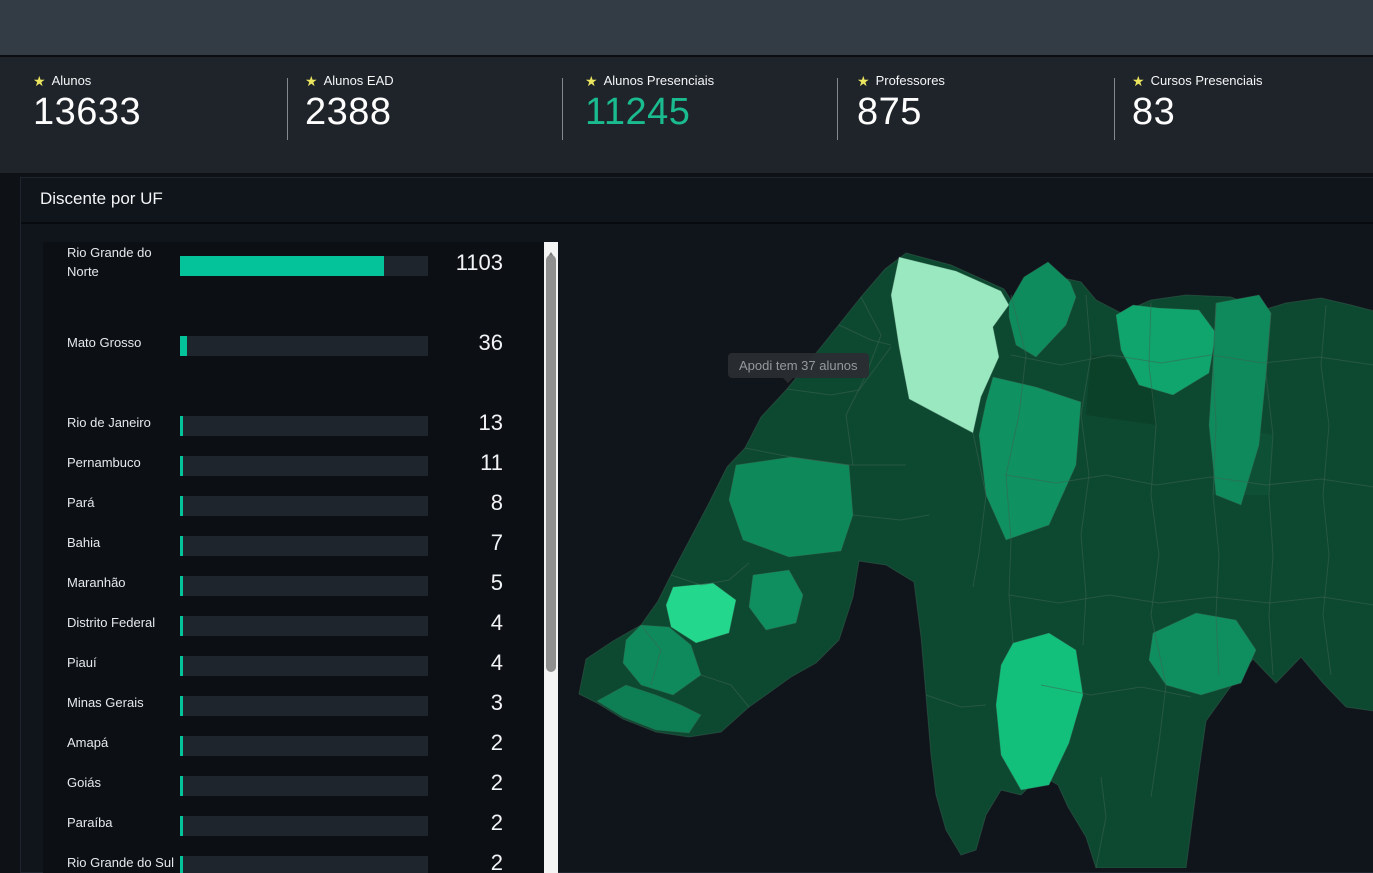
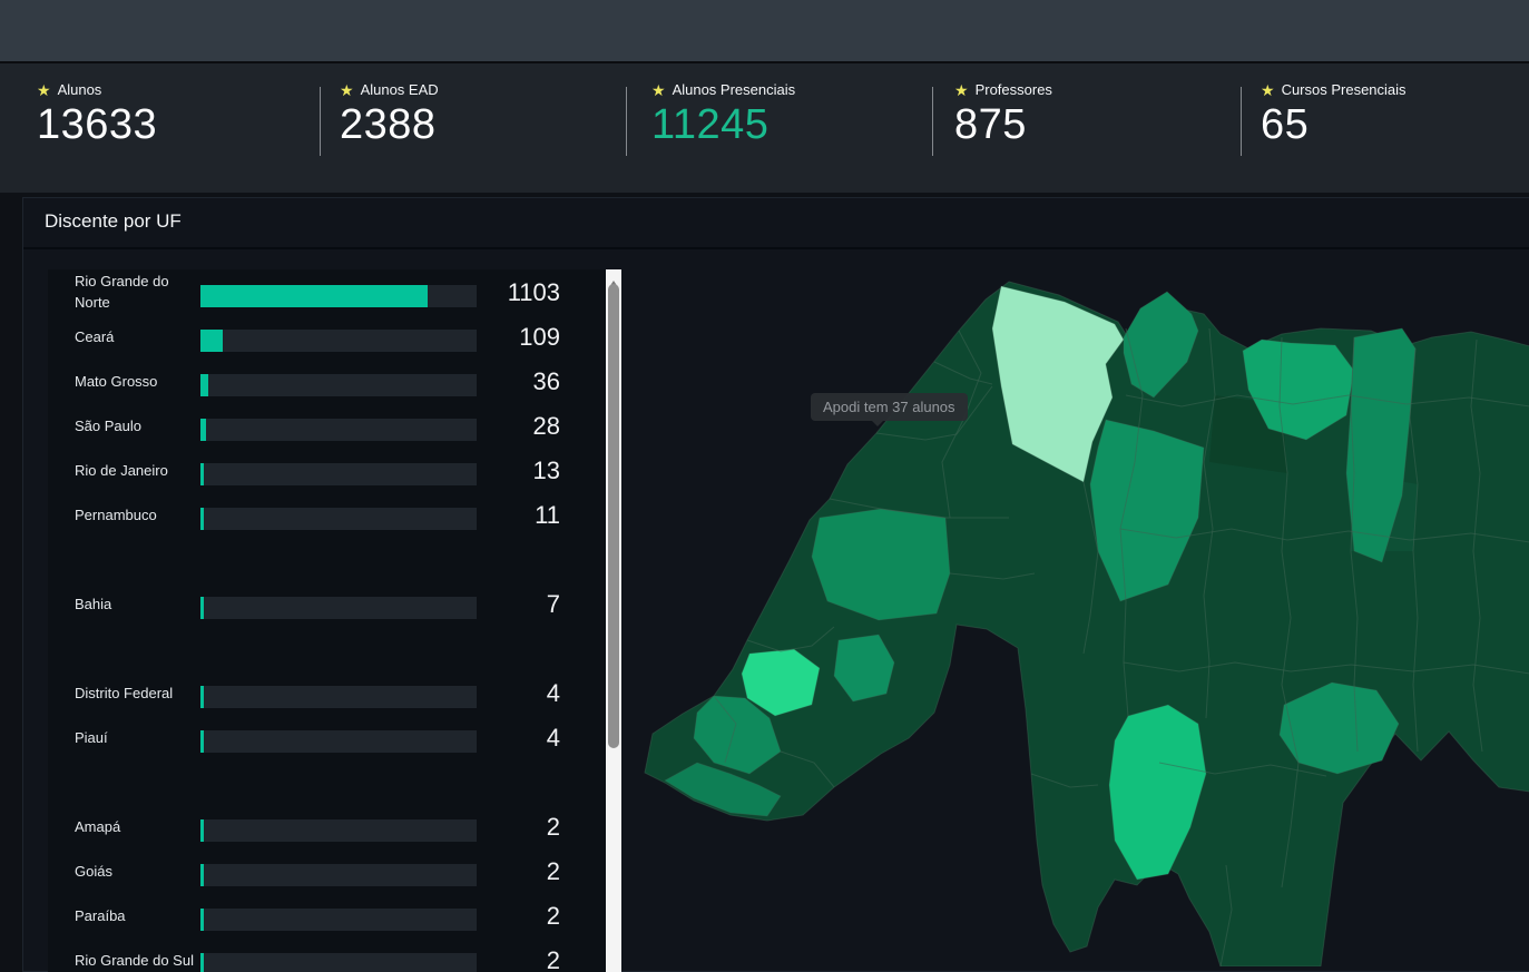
  ★
  Alunos
  13633
  ★
  Alunos EAD
  2388
  ★
  Alunos Presenciais
  11245
  ★
  Professores
  875
  ★
  Cursos Presenciais
- 83
+ 65
  Discente por UF
  Rio Grande do Norte
  1103
+ Ceará
+ 109
  Mato Grosso
  36
+ São Paulo
+ 28
  Rio de Janeiro
  13
  Pernambuco
  11
- Pará
- 8
  Bahia
  7
- Maranhão
- 5
  Distrito Federal
  4
  Piauí
  4
- Minas Gerais
- 3
  Amapá
  2
  Goiás
  2
  Paraíba
  2
  Rio Grande do Sul
  2
  Apodi tem 37 alunos
